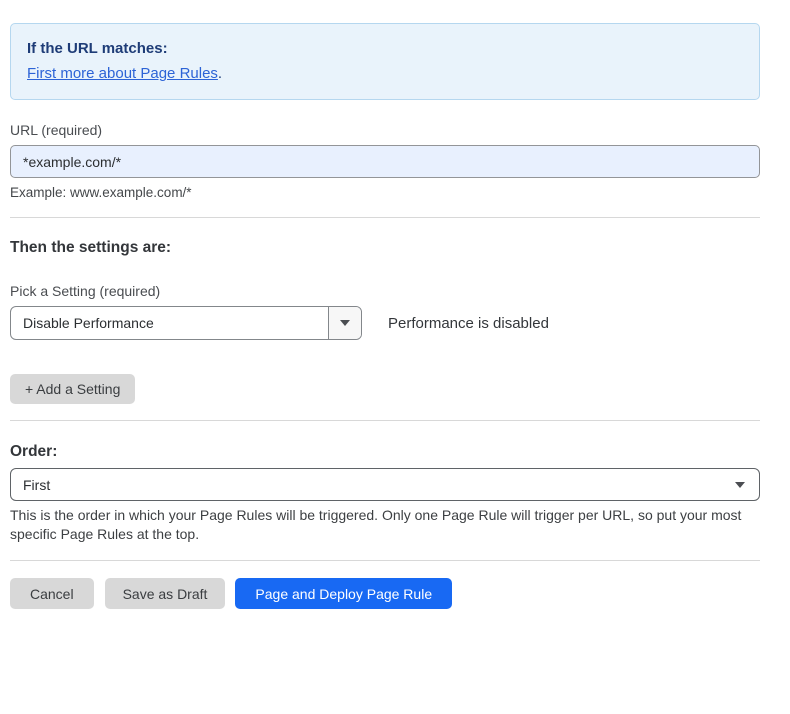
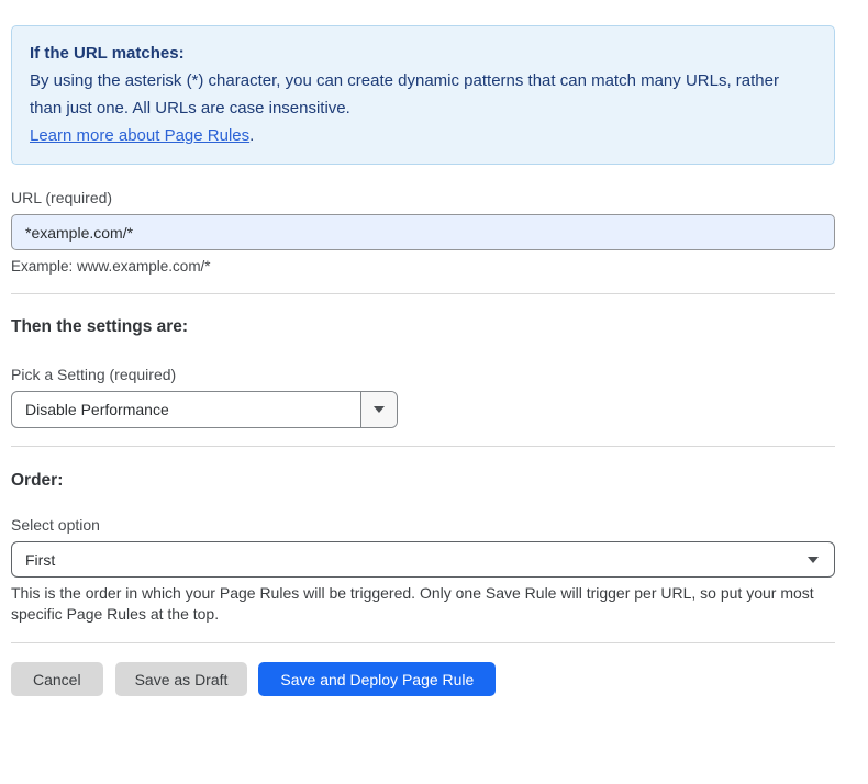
  If the URL matches:
+ By using the asterisk (*) character, you can create dynamic patterns that can match many URLs, rather than just one. All URLs are case insensitive.
- First more about Page Rules.
+ Learn more about Page Rules.
  URL (required)
  *example.com/*
  Example: www.example.com/*
  Then the settings are:
  Pick a Setting (required)
  Disable Performance
- Performance is disabled
- + Add a Setting
  Order:
+ Select option
  First
- This is the order in which your Page Rules will be triggered. Only one Page Rule will trigger per URL, so put your most specific Page Rules at the top.
+ This is the order in which your Page Rules will be triggered. Only one Save Rule will trigger per URL, so put your most specific Page Rules at the top.
  Cancel
  Save as Draft
- Page and Deploy Page Rule
+ Save and Deploy Page Rule
